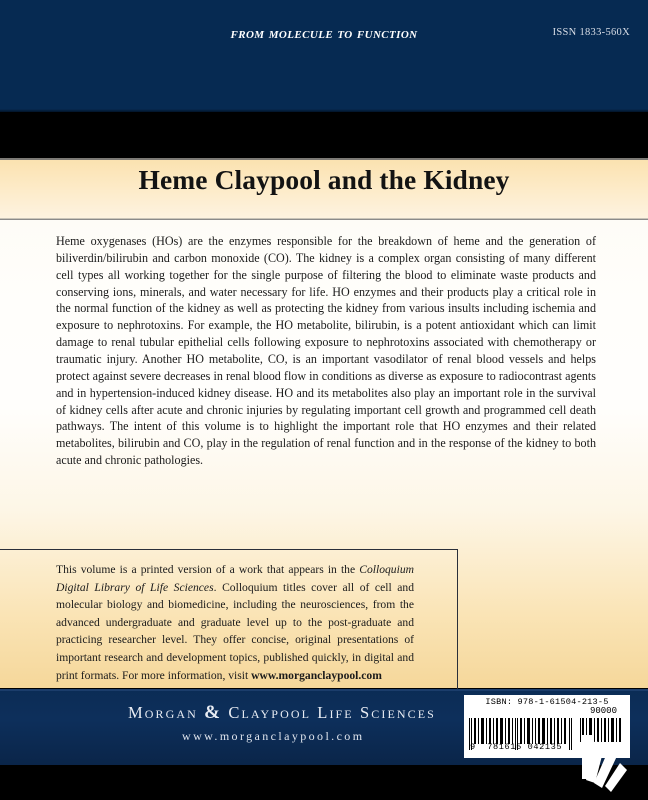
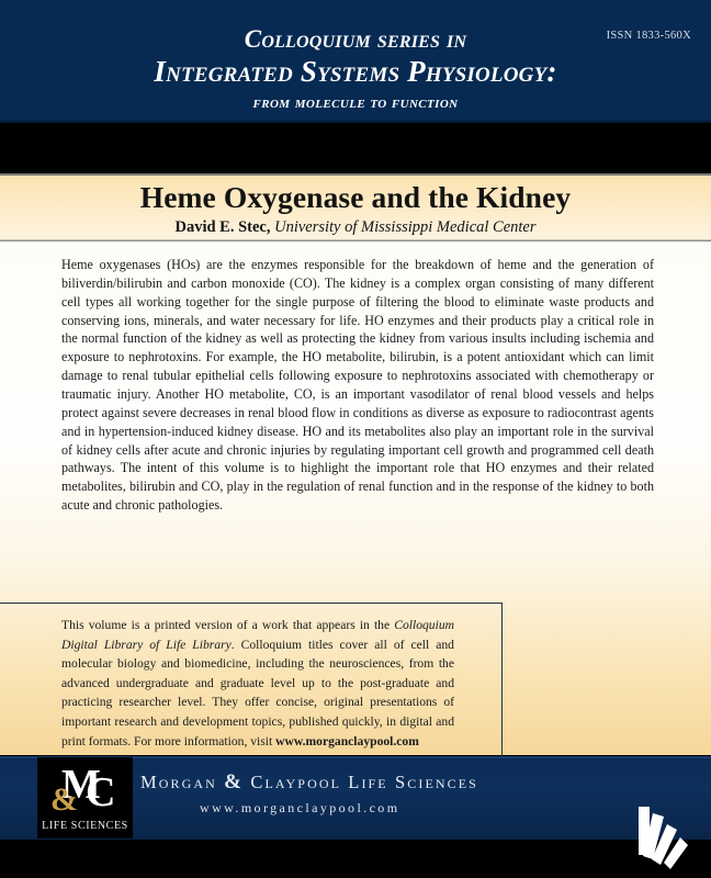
  ISSN 1833-560X
+ Colloquium series in
+ Integrated Systems Physiology:
  from molecule to function
- Heme Claypool and the Kidney
+ Heme Oxygenase and the Kidney
+ David E. Stec, University of Mississippi Medical Center
  Heme oxygenases (HOs) are the enzymes responsible for the breakdown of heme and the generation of biliverdin/bilirubin and carbon monoxide (CO). The kidney is a complex organ consisting of many different cell types all working together for the single purpose of filtering the blood to eliminate waste products and conserving ions, minerals, and water necessary for life. HO enzymes and their products play a critical role in the normal function of the kidney as well as protecting the kidney from various insults including ischemia and exposure to nephrotoxins. For example, the HO metabolite, bilirubin, is a potent antioxidant which can limit damage to renal tubular epithelial cells following exposure to nephrotoxins associated with chemotherapy or traumatic injury. Another HO metabolite, CO, is an important vasodilator of renal blood vessels and helps protect against severe decreases in renal blood flow in conditions as diverse as exposure to radiocontrast agents and in hypertension-induced kidney disease. HO and its metabolites also play an important role in the survival of kidney cells after acute and chronic injuries by regulating important cell growth and programmed cell death pathways. The intent of this volume is to highlight the important role that HO enzymes and their related metabolites, bilirubin and CO, play in the regulation of renal function and in the response of the kidney to both acute and chronic pathologies.
- This volume is a printed version of a work that appears in the Colloquium Digital Library of Life Sciences. Colloquium titles cover all of cell and molecular biology and biomedicine, including the neurosciences, from the advanced undergraduate and graduate level up to the post-graduate and practicing researcher level. They offer concise, original presentations of important research and development topics, published quickly, in digital and print formats. For more information, visit www.morganclaypool.com
+ This volume is a printed version of a work that appears in the Colloquium Digital Library of Life Library. Colloquium titles cover all of cell and molecular biology and biomedicine, including the neurosciences, from the advanced undergraduate and graduate level up to the post-graduate and practicing researcher level. They offer concise, original presentations of important research and development topics, published quickly, in digital and print formats. For more information, visit www.morganclaypool.com
+ M
+ C
+ &
+ LIFE SCIENCES
  Morgan & Claypool Life Sciences
  www.morganclaypool.com
- ISBN: 978-1-61504-213-5
- 90000
- 9 781615 042135
